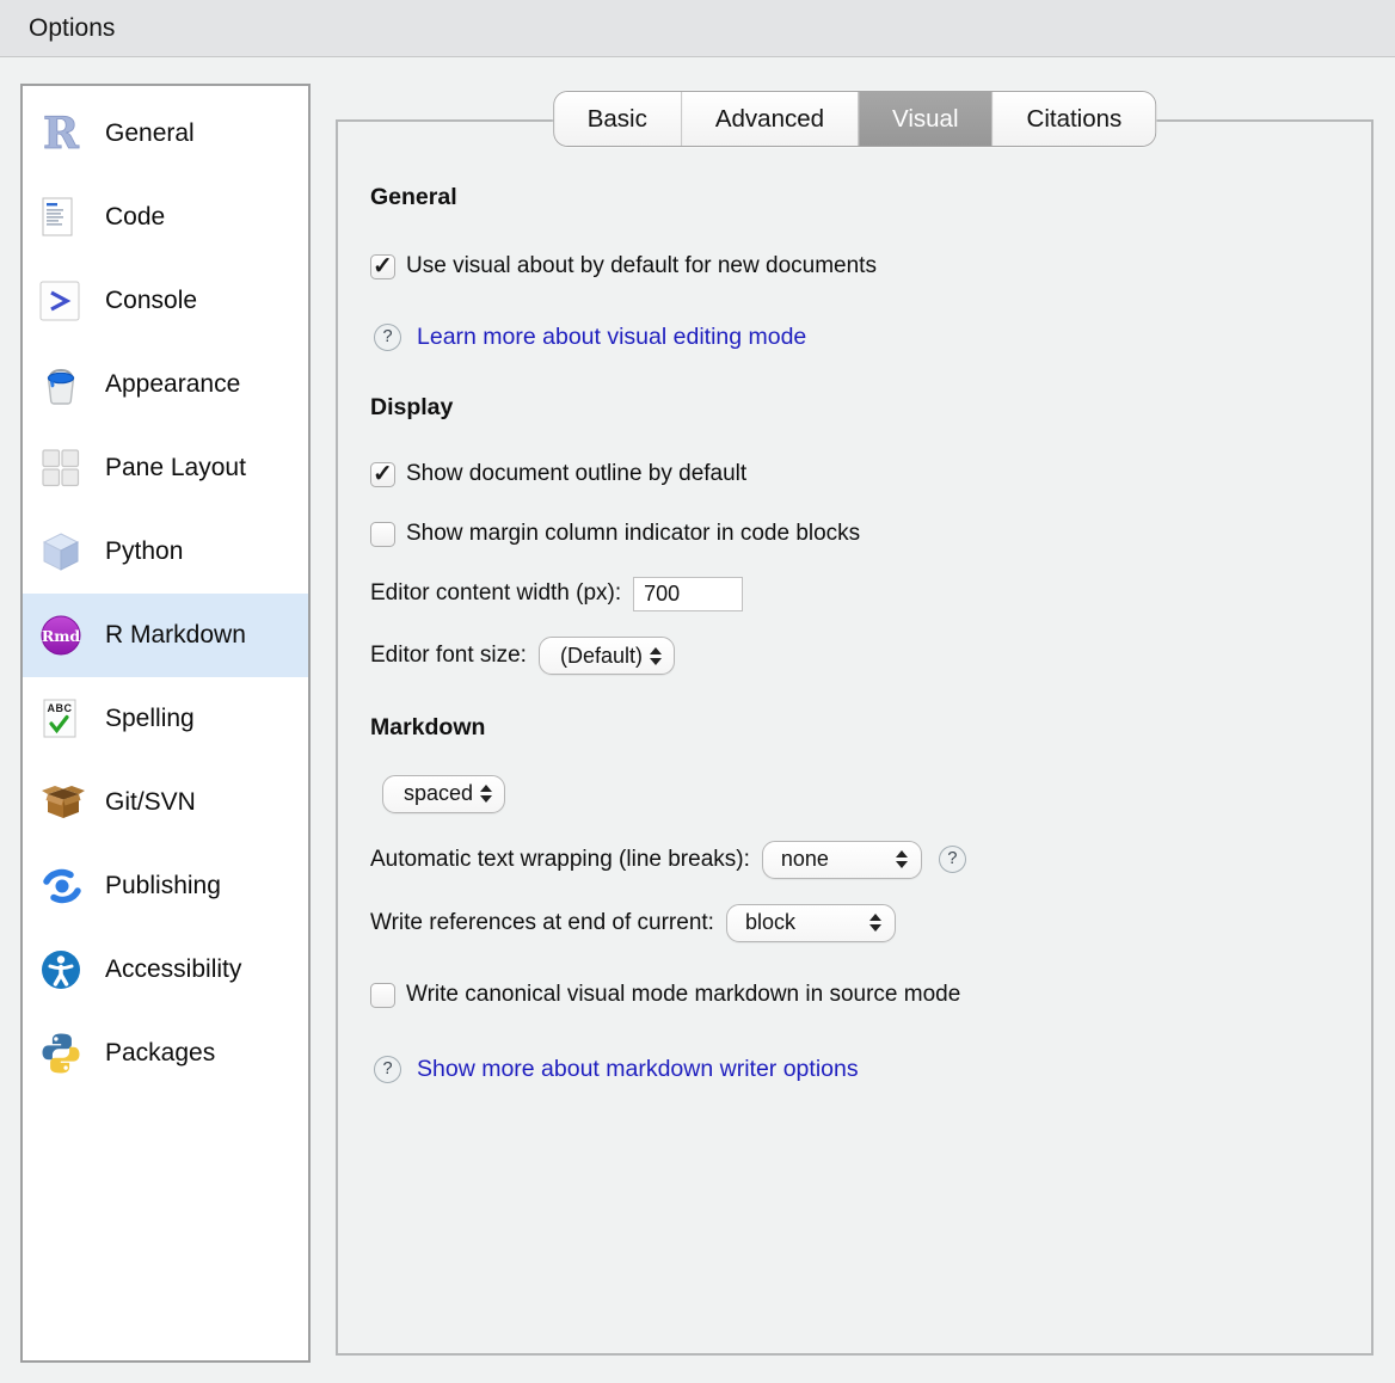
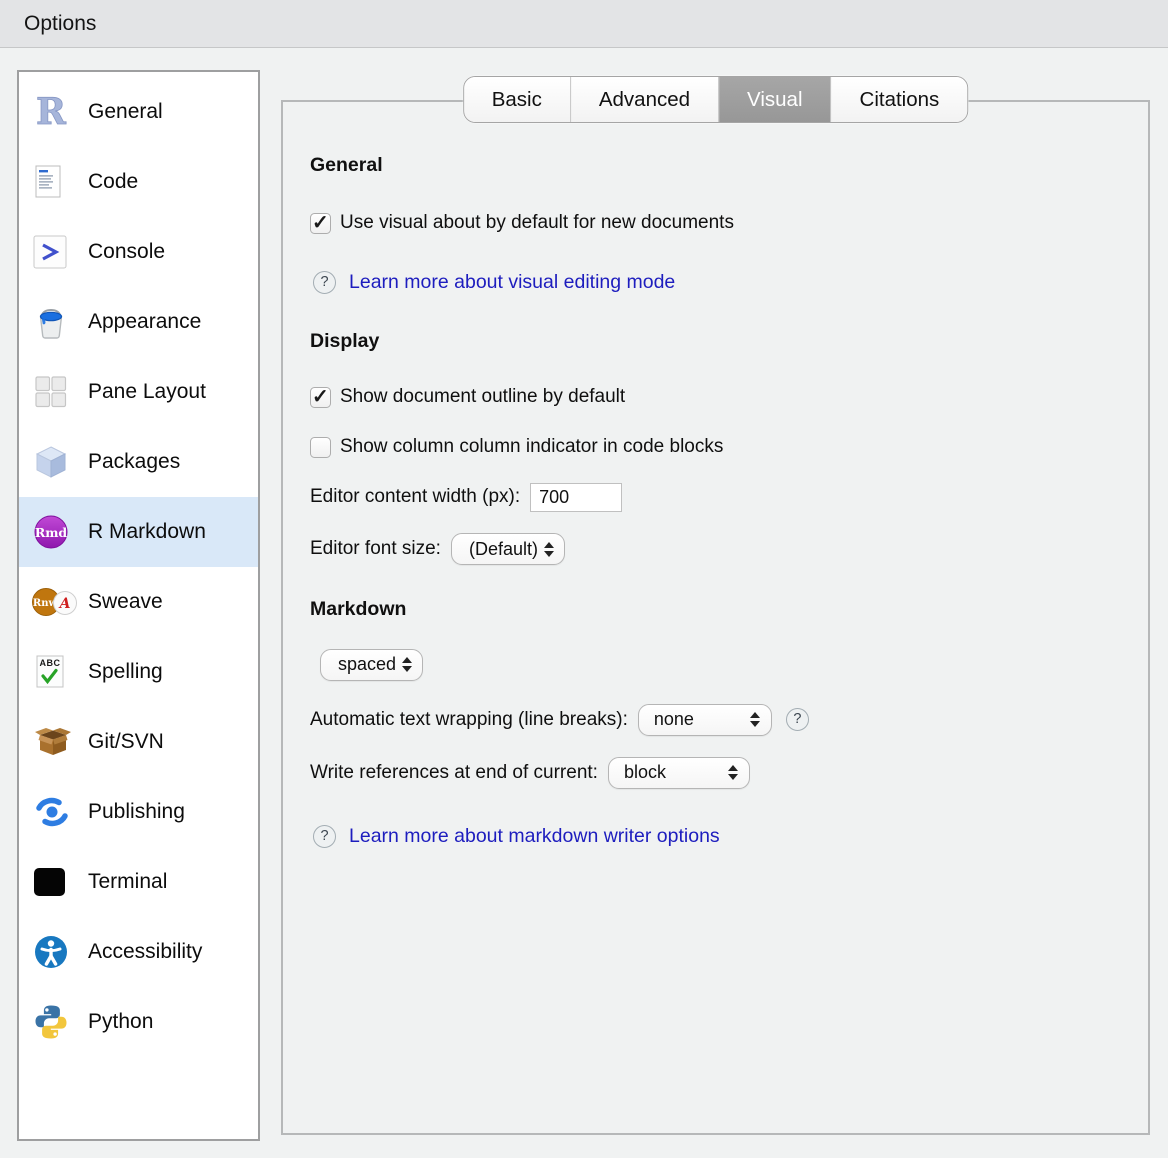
  Options
  R
  General
  Code
  Console
  Appearance
  Pane Layout
- Python
+ Packages
  Rmd
  R Markdown
+ Rnw
+ A
+ Sweave
  ABC
  Spelling
  Git/SVN
  Publishing
+ Terminal
  Accessibility
- Packages
+ Python
  Basic
  Advanced
  Visual
  Citations
  General
  ✓
  Use visual about by default for new documents
  ?
  Learn more about visual editing mode
  Display
  ✓
  Show document outline by default
- Show margin column indicator in code blocks
+ Show column column indicator in code blocks
  Editor content width (px):
  700
  Editor font size:
  (Default)
  Markdown
  spaced
  Automatic text wrapping (line breaks):
  none
  ?
  Write references at end of current:
  block
- Write canonical visual mode markdown in source mode
  ?
- Show more about markdown writer options
+ Learn more about markdown writer options
